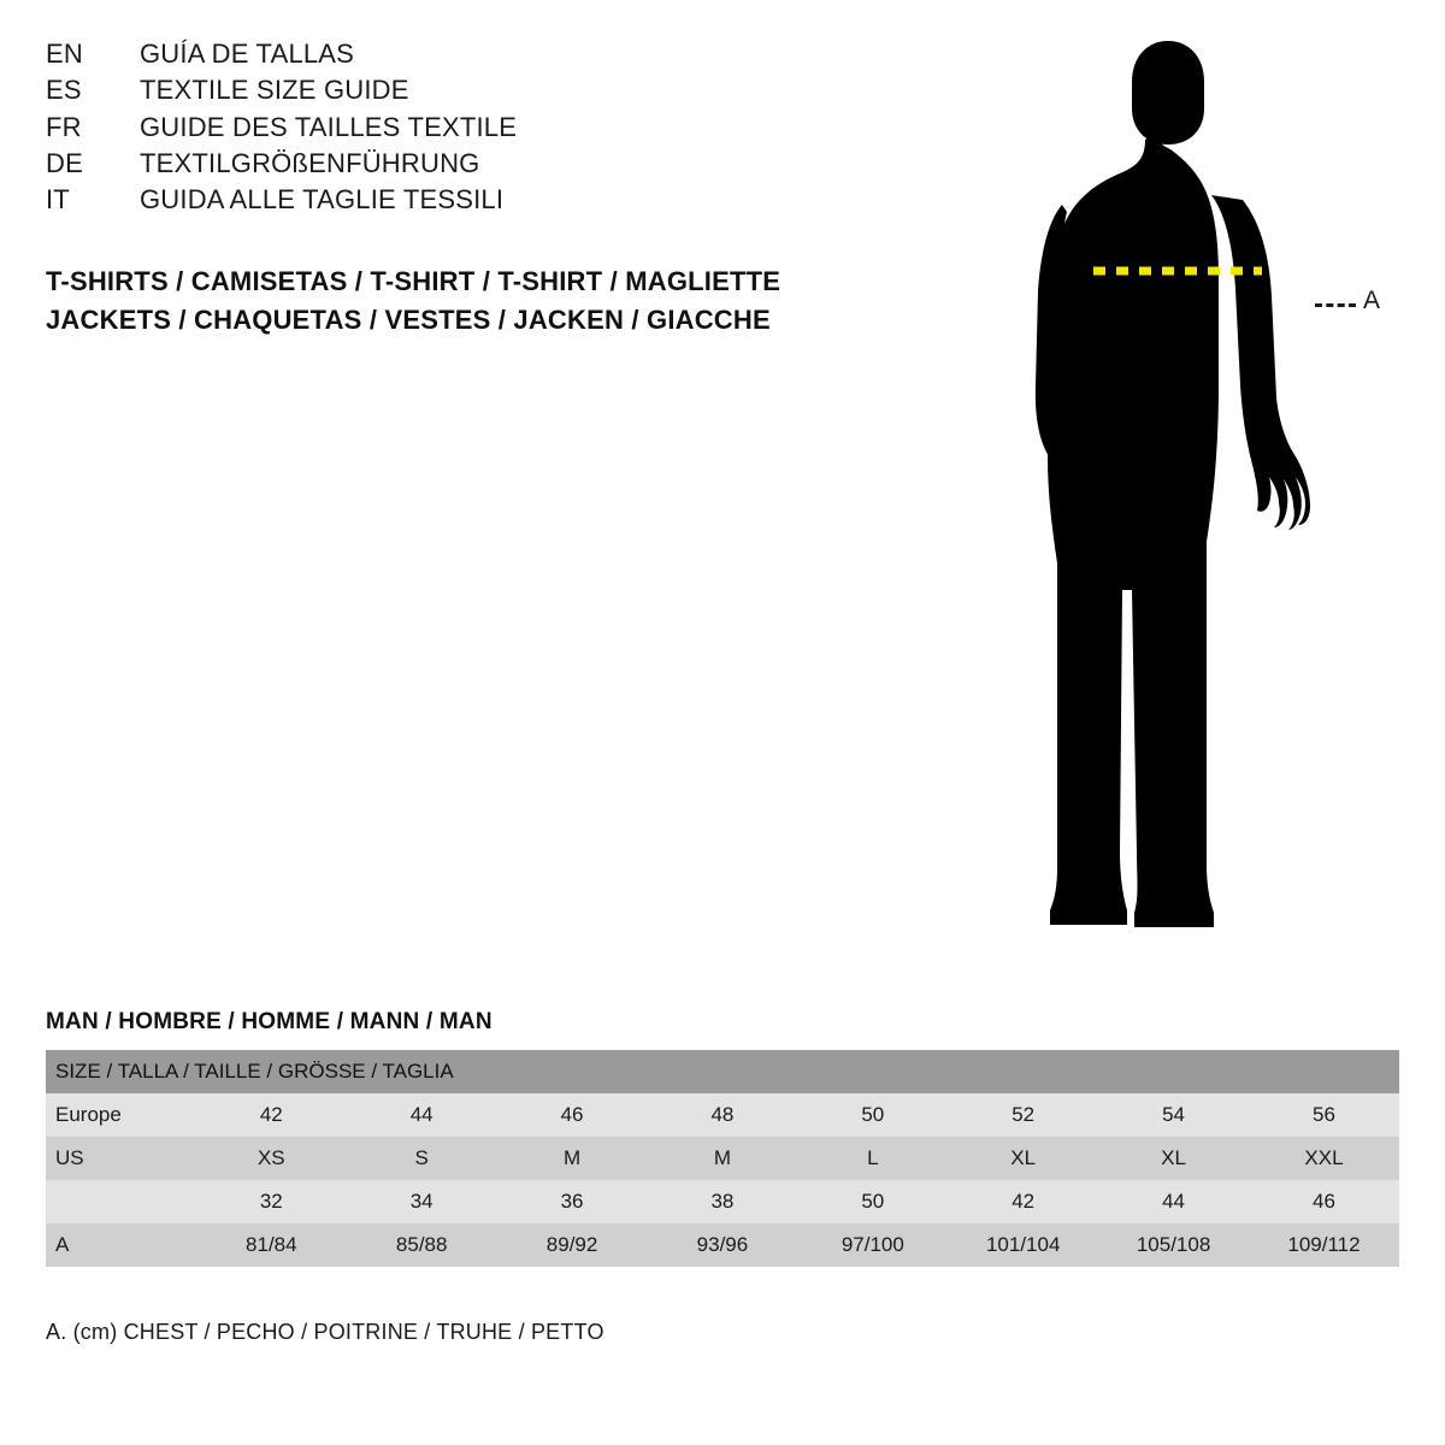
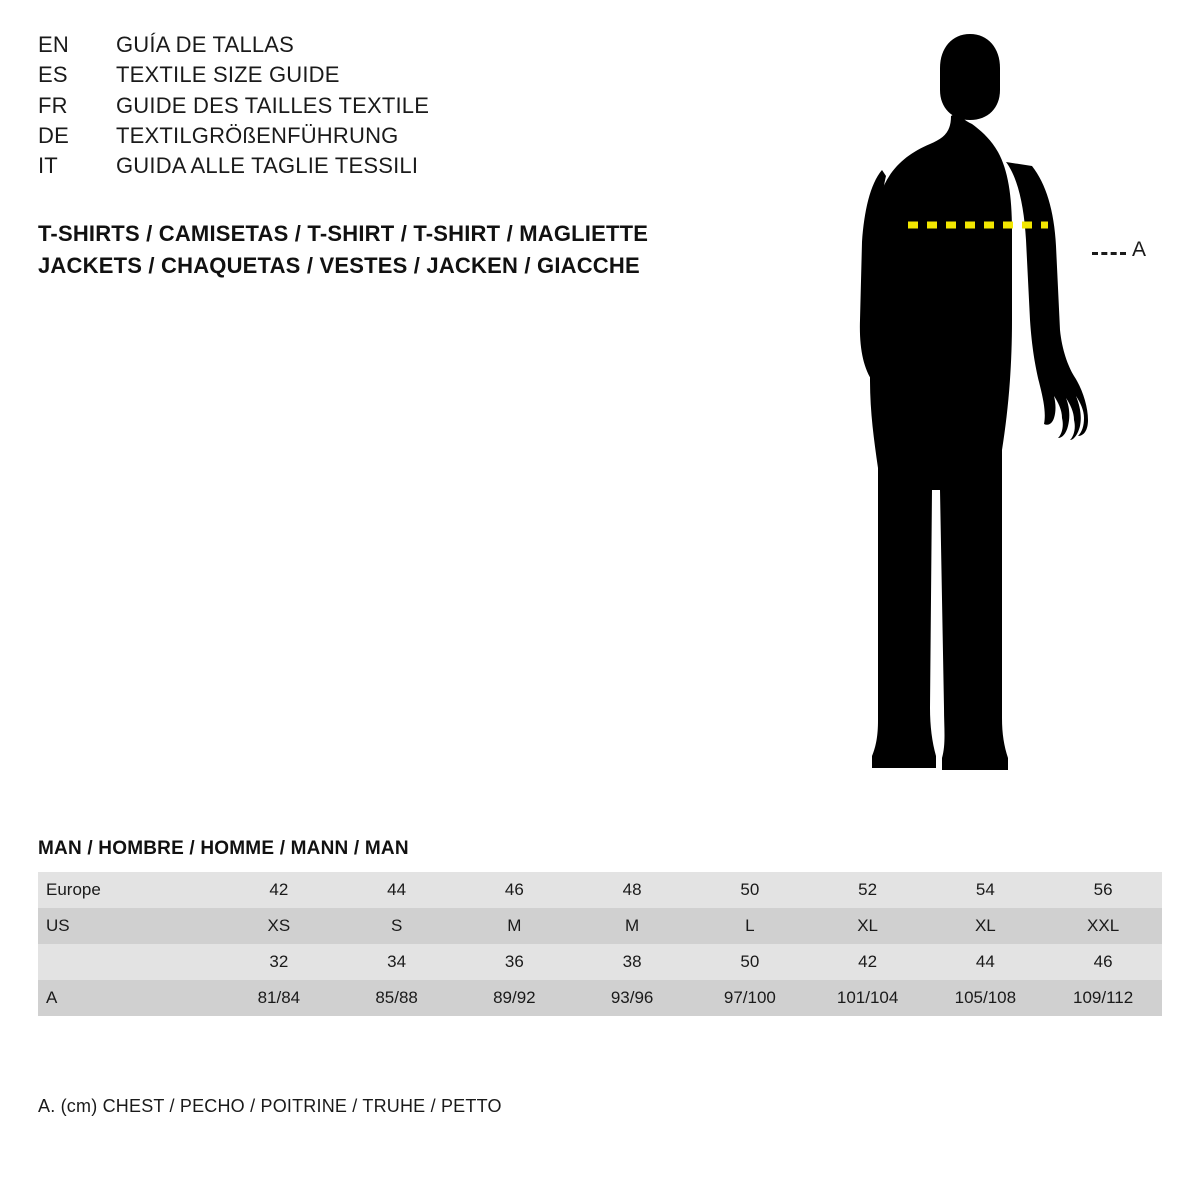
  EN
  GUÍA DE TALLAS
  ES
  TEXTILE SIZE GUIDE
  FR
  GUIDE DES TAILLES TEXTILE
  DE
  TEXTILGRÖßENFÜHRUNG
  IT
  GUIDA ALLE TAGLIE TESSILI
  T-SHIRTS / CAMISETAS / T-SHIRT / T-SHIRT / MAGLIETTE
  JACKETS / CHAQUETAS / VESTES / JACKEN / GIACCHE
  A
  MAN / HOMBRE / HOMME / MANN / MAN
- SIZE / TALLA / TAILLE / GRÖSSE / TAGLIA
  Europe	42	44	46	48	50	52	54	56
  US	XS	S	M	M	L	XL	XL	XXL
  	32	34	36	38	50	42	44	46
  A	81/84	85/88	89/92	93/96	97/100	101/104	105/108	109/112
  A. (cm) CHEST / PECHO / POITRINE / TRUHE / PETTO
